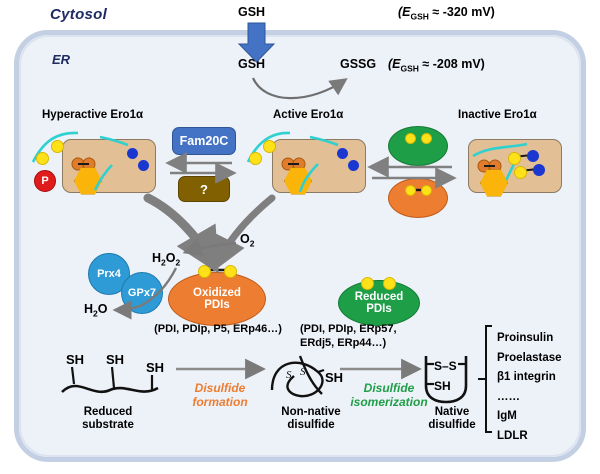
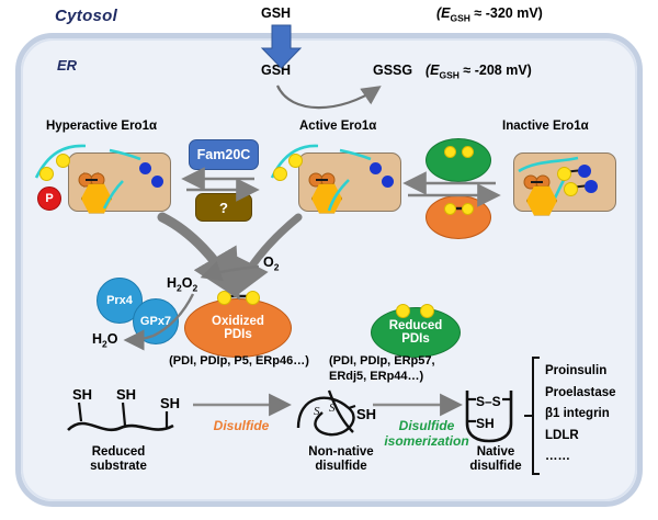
  Cytosol
  ER
  GSH
  GSH
  GSSG
  (EGSH ≈ -320 mV)
  (EGSH ≈ -208 mV)
  Hyperactive Ero1α
  Active Ero1α
  Inactive Ero1α
  P
  Fam20C
  ?
  Prx4
  GPx7
  O2
  H2O2
  H2O
  Oxidized
  PDIs
  (PDI, PDIp, P5, ERp46…)
  Reduced
  PDIs
  (PDI, PDIp, ERp57,
  ERdj5, ERp44…)
  SH
  SH
  SH
  Reduced
  substrate
  Disulfide
- formation
  SH
  Non-native
  disulfide
  Disulfide
  isomerization
  S–S
  SH
  Native
  disulfide
  Proinsulin
  Proelastase
  β1 integrin
- ……
+ LDLR
- IgM
- LDLR
+ ……
  S
  S
